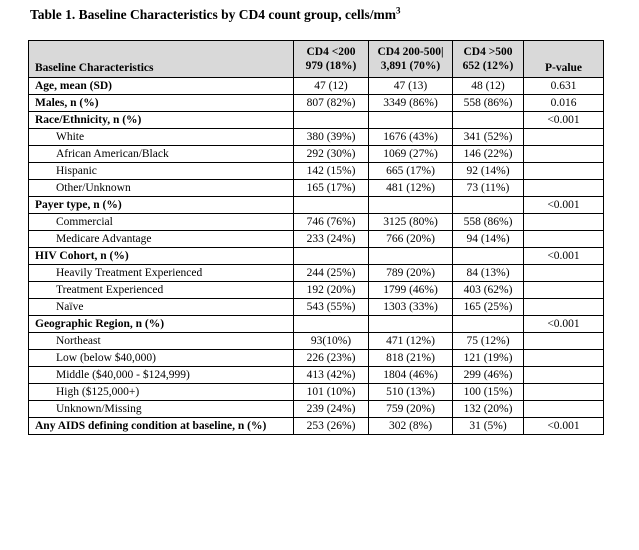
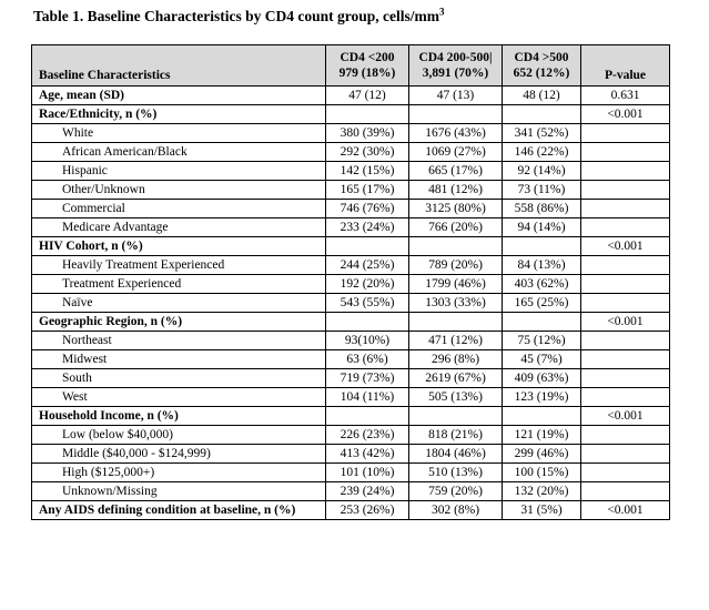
  Table 1. Baseline Characteristics by CD4 count group, cells/mm3
  Baseline Characteristics	CD4 <200 979 (18%)	CD4 200-500| 3,891 (70%)	CD4 >500 652 (12%)	P-value
  Age, mean (SD)	47 (12)	47 (13)	48 (12)	0.631
- Males, n (%)	807 (82%)	3349 (86%)	558 (86%)	0.016
  Race/Ethnicity, n (%)				<0.001
  White	380 (39%)	1676 (43%)	341 (52%)
  African American/Black	292 (30%)	1069 (27%)	146 (22%)
  Hispanic	142 (15%)	665 (17%)	92 (14%)
  Other/Unknown	165 (17%)	481 (12%)	73 (11%)
- Payer type, n (%)				<0.001
  Commercial	746 (76%)	3125 (80%)	558 (86%)
  Medicare Advantage	233 (24%)	766 (20%)	94 (14%)
  HIV Cohort, n (%)				<0.001
  Heavily Treatment Experienced	244 (25%)	789 (20%)	84 (13%)
  Treatment Experienced	192 (20%)	1799 (46%)	403 (62%)
  Naïve	543 (55%)	1303 (33%)	165 (25%)
  Geographic Region, n (%)				<0.001
  Northeast	93(10%)	471 (12%)	75 (12%)
+ Midwest	63 (6%)	296 (8%)	45 (7%)
+ South	719 (73%)	2619 (67%)	409 (63%)
+ West	104 (11%)	505 (13%)	123 (19%)
+ Household Income, n (%)				<0.001
  Low (below $40,000)	226 (23%)	818 (21%)	121 (19%)
  Middle ($40,000 - $124,999)	413 (42%)	1804 (46%)	299 (46%)
  High ($125,000+)	101 (10%)	510 (13%)	100 (15%)
  Unknown/Missing	239 (24%)	759 (20%)	132 (20%)
  Any AIDS defining condition at baseline, n (%)	253 (26%)	302 (8%)	31 (5%)	<0.001
